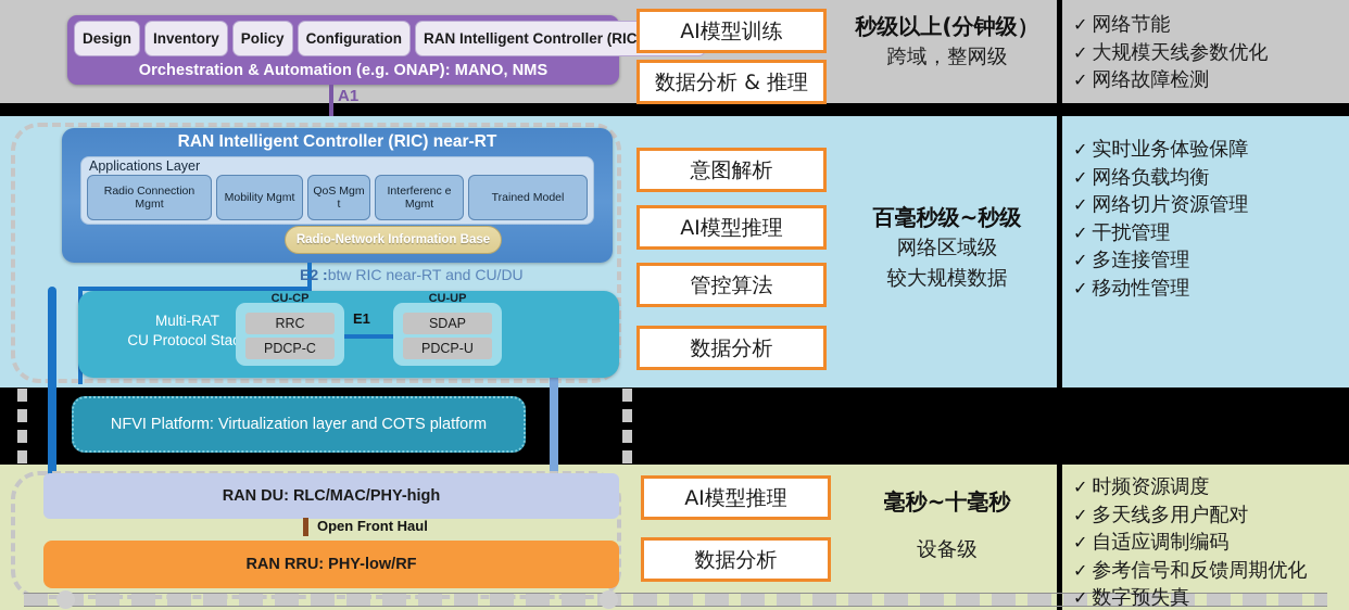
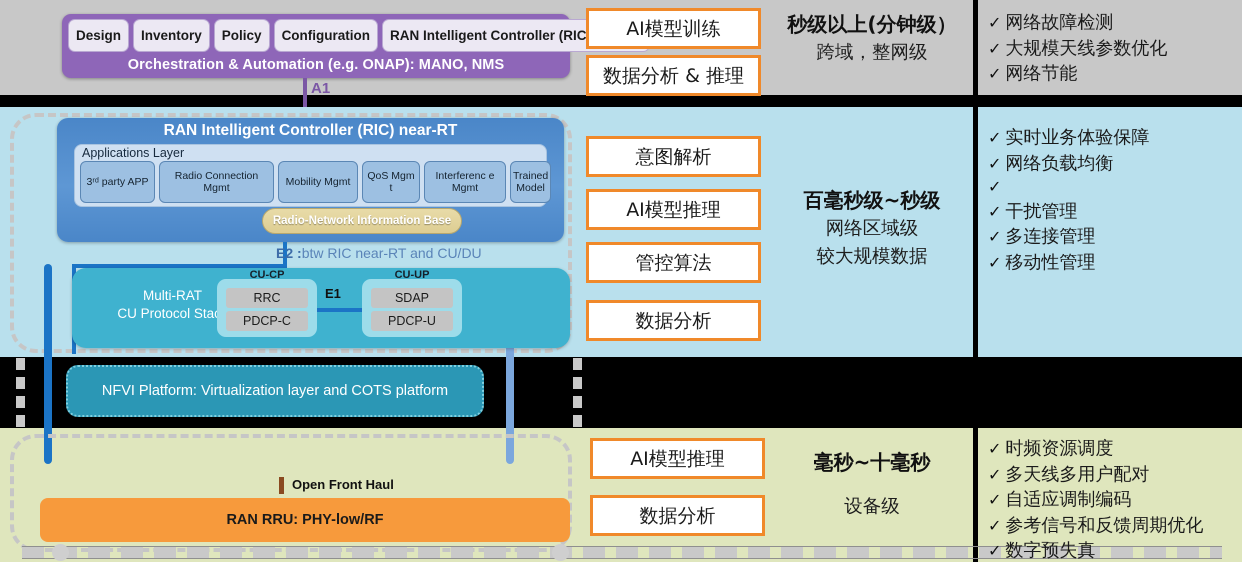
  Design
  Inventory
  Policy
  Configuration
  RAN Intelligent Controller (RIC
  Orchestration & Automation (e.g. ONAP): MANO, NMS
  A1
  RAN Intelligent Controller (RIC) near-RT
  Applications Layer
+ 3ʳᵈ party APP
  Radio Connection Mgmt
  Mobility Mgmt
  QoS Mgm t
  Interferenc e Mgmt
  Trained Model
  Radio-Network Information Base
  E2 :btw RIC near-RT and CU/DU
  Multi-RAT
  CU Protocol Sta
  CU-CP
  RRC
  PDCP-C
  E1
  CU-UP
  SDAP
  PDCP-U
  NFVI Platform: Virtualization layer and COTS platform
- RAN DU: RLC/MAC/PHY-high
  Open Front Haul
  RAN RRU: PHY-low/RF
  AI模型训练
  数据分析 & 推理
  意图解析
  AI模型推理
  管控算法
  数据分析
  AI模型推理
  数据分析
  秒级以上(分钟级）
  跨域，整网级
  百毫秒级~秒级
  网络区域级
  较大规模数据
  毫秒~十毫秒
  设备级
  ✓
- 网络节能
+ 网络故障检测
  ✓
  大规模天线参数优化
  ✓
- 网络故障检测
+ 网络节能
  ✓
  实时业务体验保障
  ✓
  网络负载均衡
  ✓
- 网络切片资源管理
  ✓
  干扰管理
  ✓
  多连接管理
  ✓
  移动性管理
  ✓
  时频资源调度
  ✓
  多天线多用户配对
  ✓
  自适应调制编码
  ✓
  参考信号和反馈周期优化
  ✓
  数字预失真
